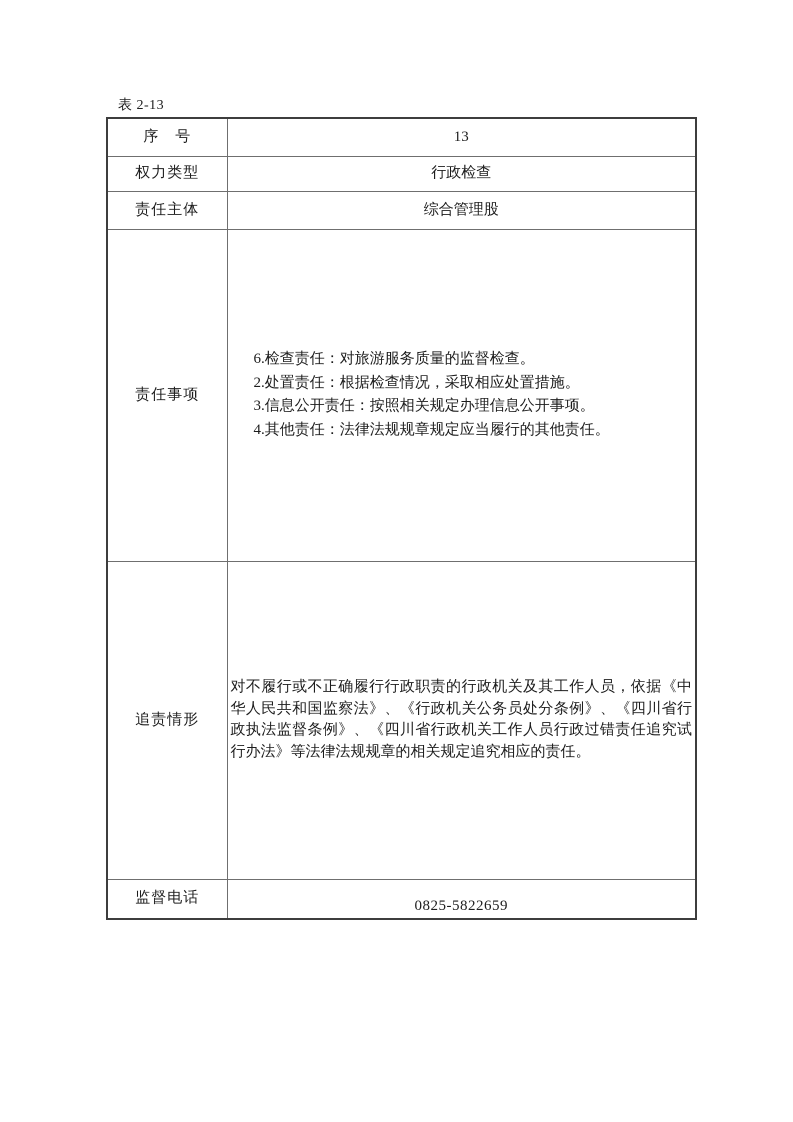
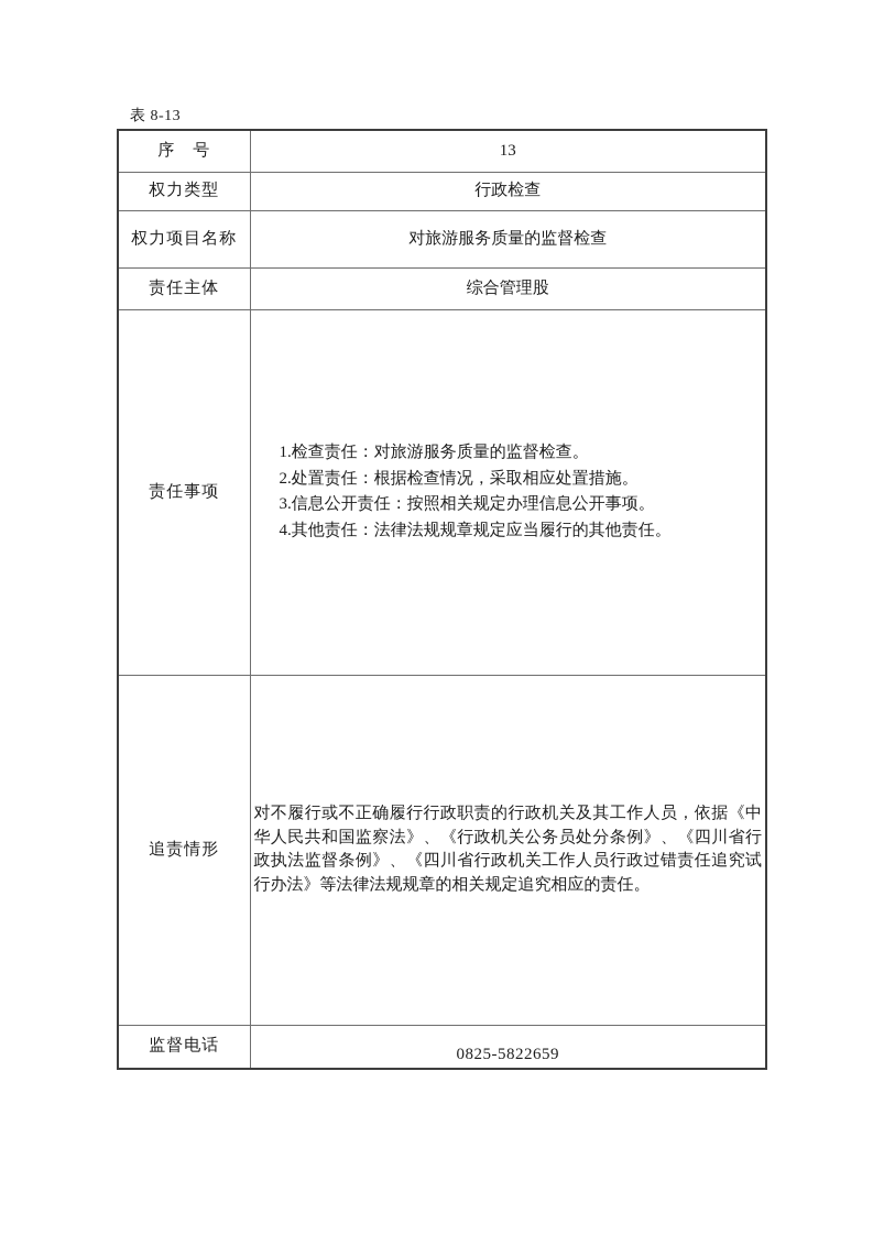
- 表 2-13
+ 表 8-13
  序 号	13
  权力类型	行政检查
+ 权力项目名称	对旅游服务质量的监督检查
  责任主体	综合管理股
- 责任事项	6.检查责任：对旅游服务质量的监督检查。 2.处置责任：根据检查情况，采取相应处置措施。 3.信息公开责任：按照相关规定办理信息公开事项。 4.其他责任：法律法规规章规定应当履行的其他责任。
+ 责任事项	1.检查责任：对旅游服务质量的监督检查。 2.处置责任：根据检查情况，采取相应处置措施。 3.信息公开责任：按照相关规定办理信息公开事项。 4.其他责任：法律法规规章规定应当履行的其他责任。
  追责情形	对不履行或不正确履行行政职责的行政机关及其工作人员，依据《中华人民共和国监察法》、《行政机关公务员处分条例》、《四川省行政执法监督条例》、《四川省行政机关工作人员行政过错责任追究试行办法》等法律法规规章的相关规定追究相应的责任。
  监督电话	0825-5822659
